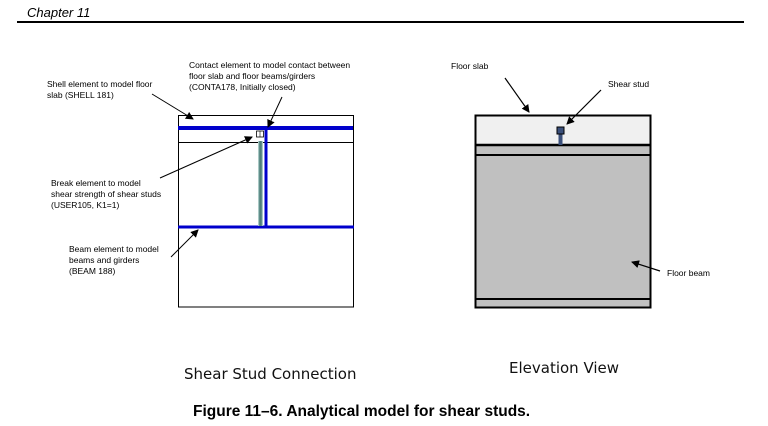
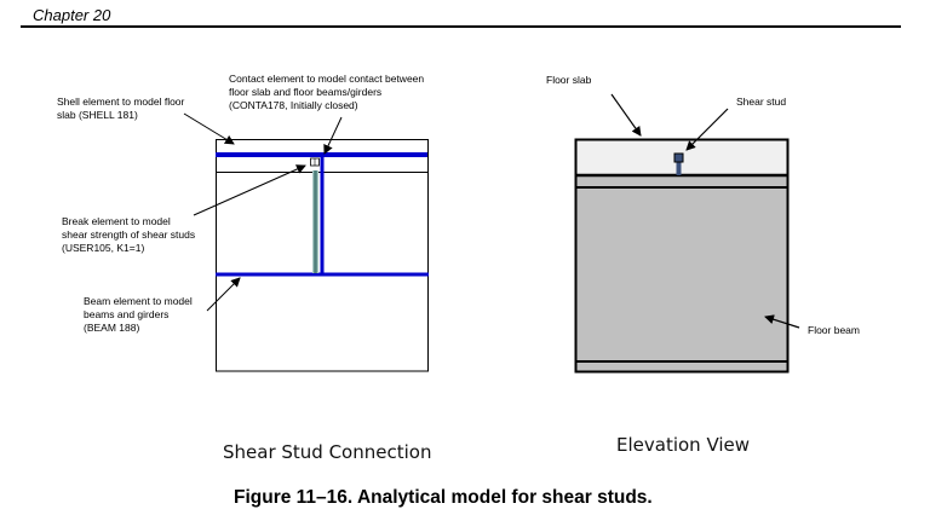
- Chapter 11
+ Chapter 20
  Shell element to model floor
  slab (SHELL 181)
  Contact element to model contact between
  floor slab and floor beams/girders
  (CONTA178, Initially closed)
  Break element to model
  shear strength of shear studs
  (USER105, K1=1)
  Beam element to model
  beams and girders
  (BEAM 188)
  Floor slab
  Shear stud
  Floor beam
  Shear Stud Connection
  Elevation View
- Figure 11–6. Analytical model for shear studs.
+ Figure 11–16. Analytical model for shear studs.
